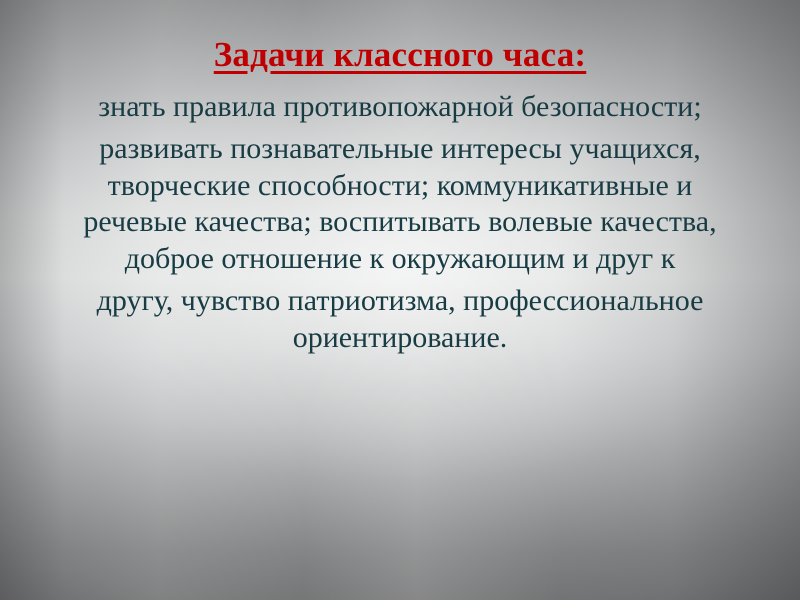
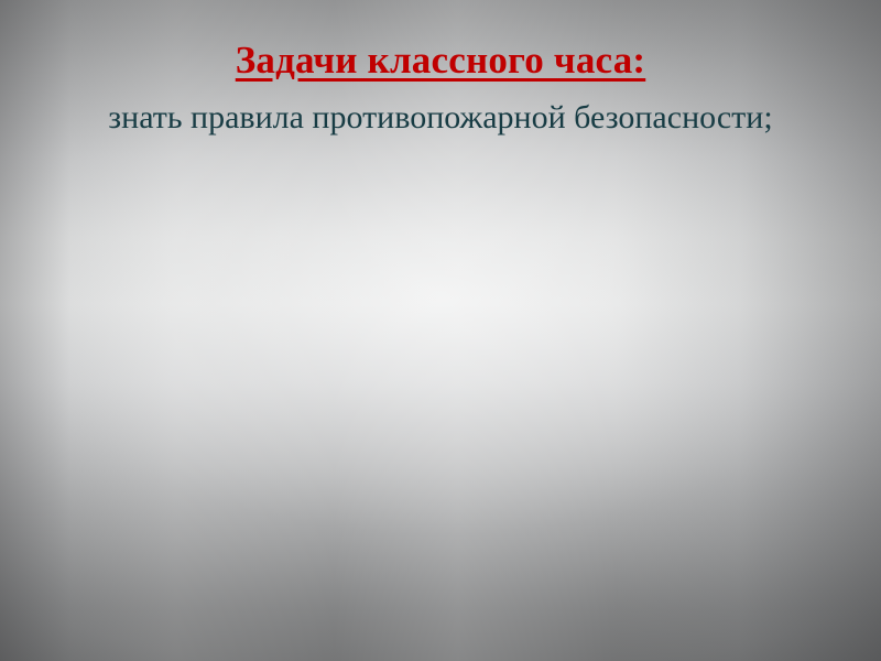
  Задачи классного часа:
  знать правила противопожарной безопасности;
- развивать познавательные интересы учащихся, творческие способности; коммуникативные и речевые качества; воспитывать волевые качества, доброе отношение к окружающим и друг к
- другу, чувство патриотизма, профессиональное ориентирование.
